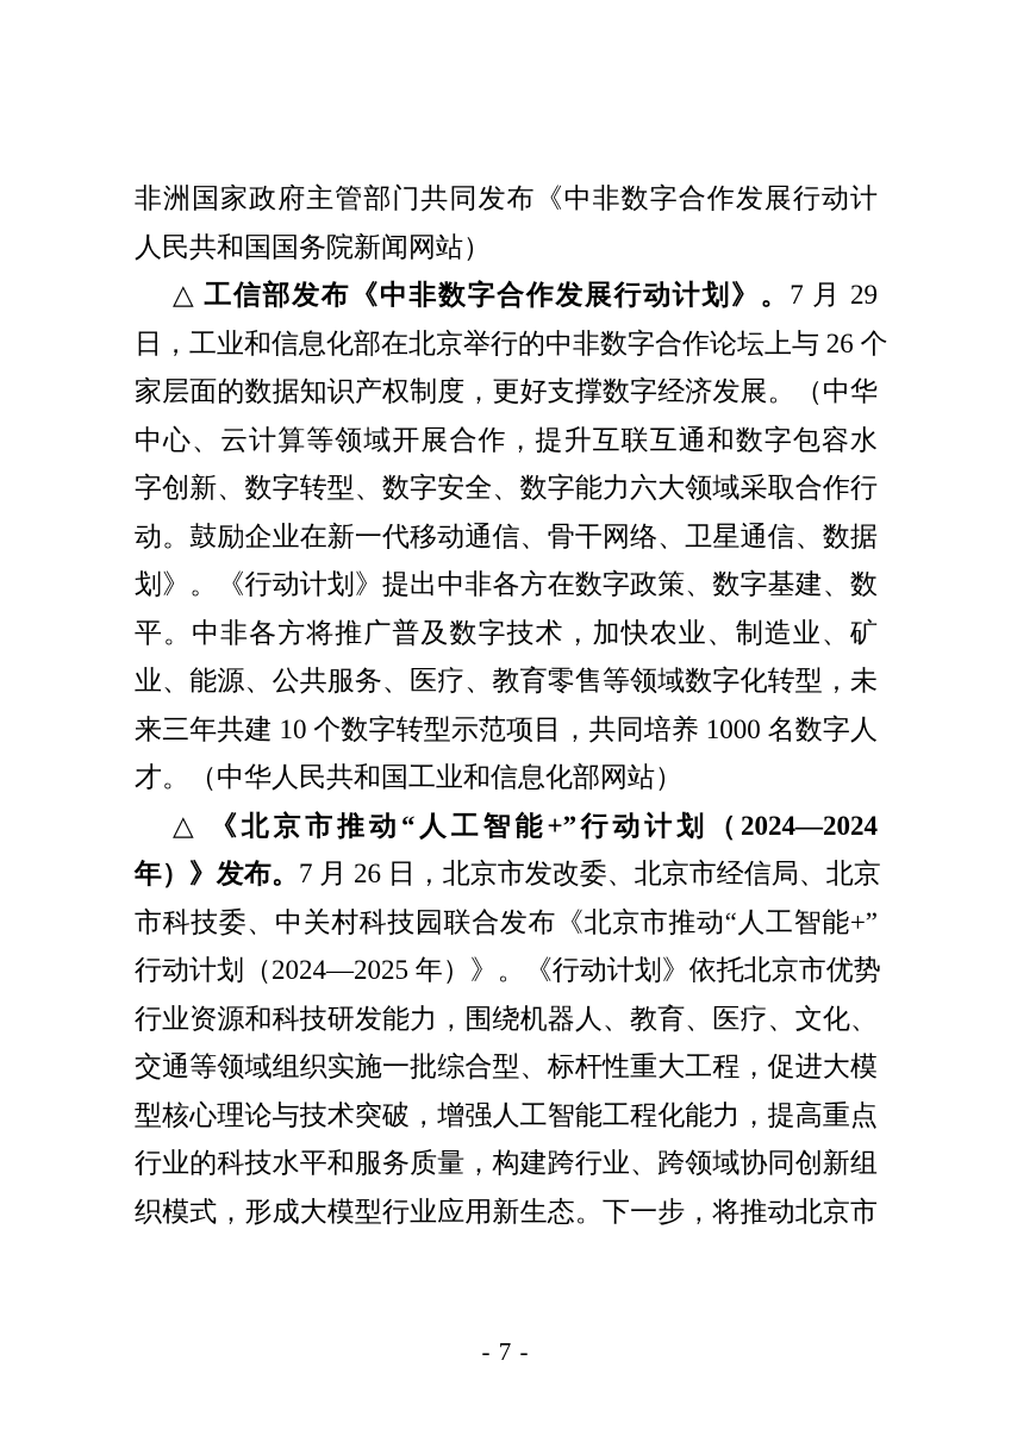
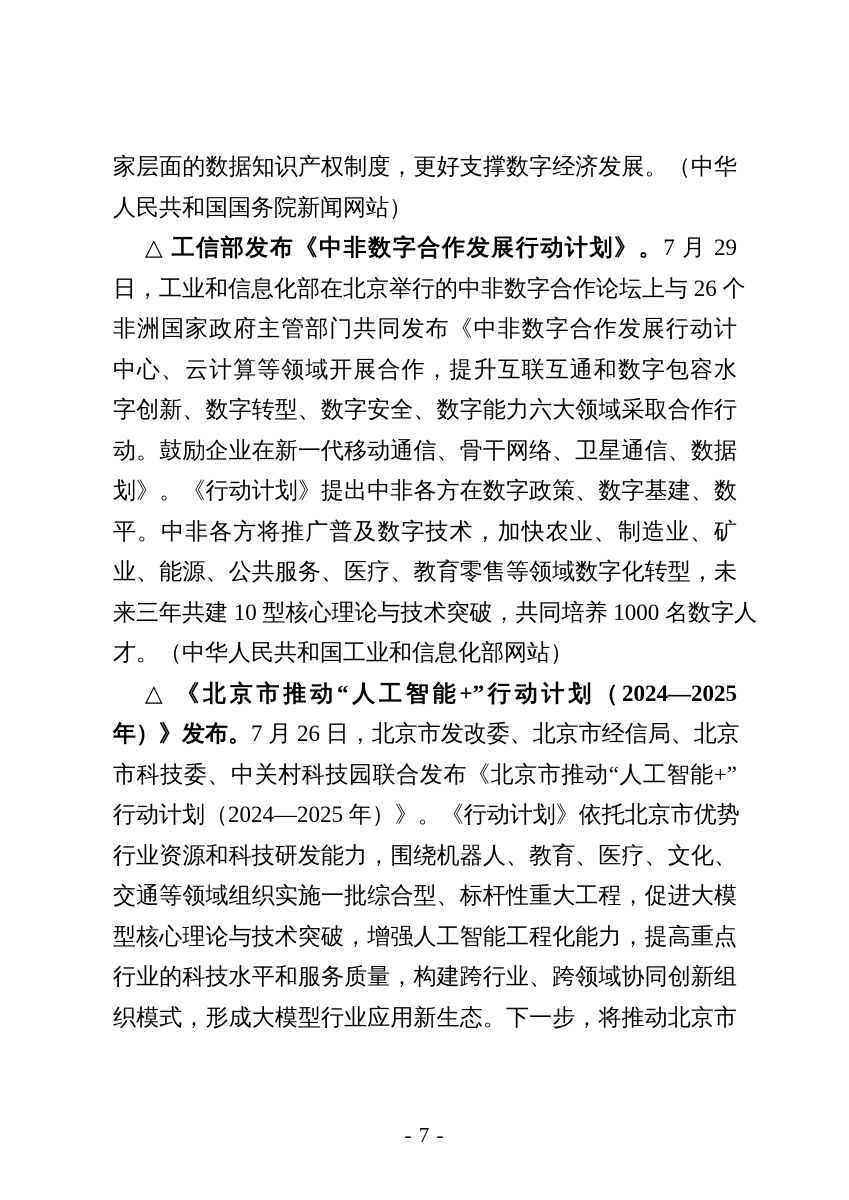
- 非洲国家政府主管部门共同发布《中非数字合作发展行动计
+ 家层面的数据知识产权制度，更好支撑数字经济发展。（中华
  人民共和国国务院新闻网站）
  △ 工信部发布《中非数字合作发展行动计划》。7 月 29
  日，工业和信息化部在北京举行的中非数字合作论坛上与 26 个
- 家层面的数据知识产权制度，更好支撑数字经济发展。（中华
+ 非洲国家政府主管部门共同发布《中非数字合作发展行动计
  中心、云计算等领域开展合作，提升互联互通和数字包容水
  字创新、数字转型、数字安全、数字能力六大领域采取合作行
  动。鼓励企业在新一代移动通信、骨干网络、卫星通信、数据
  划》。《行动计划》提出中非各方在数字政策、数字基建、数
  平。中非各方将推广普及数字技术，加快农业、制造业、矿
  业、能源、公共服务、医疗、教育零售等领域数字化转型，未
- 来三年共建 10 个数字转型示范项目，共同培养 1000 名数字人
+ 来三年共建 10 型核心理论与技术突破，共同培养 1000 名数字人
  才。（中华人民共和国工业和信息化部网站）
- △ 《北京市推动“人工智能+”行动计划（2024—2024
+ △ 《北京市推动“人工智能+”行动计划（2024—2025
  年）》发布。7 月 26 日，北京市发改委、北京市经信局、北京
  市科技委、中关村科技园联合发布《北京市推动“人工智能+”
  行动计划（2024—2025 年）》。《行动计划》依托北京市优势
  行业资源和科技研发能力，围绕机器人、教育、医疗、文化、
  交通等领域组织实施一批综合型、标杆性重大工程，促进大模
  型核心理论与技术突破，增强人工智能工程化能力，提高重点
  行业的科技水平和服务质量，构建跨行业、跨领域协同创新组
  织模式，形成大模型行业应用新生态。下一步，将推动北京市
  - 7 -
